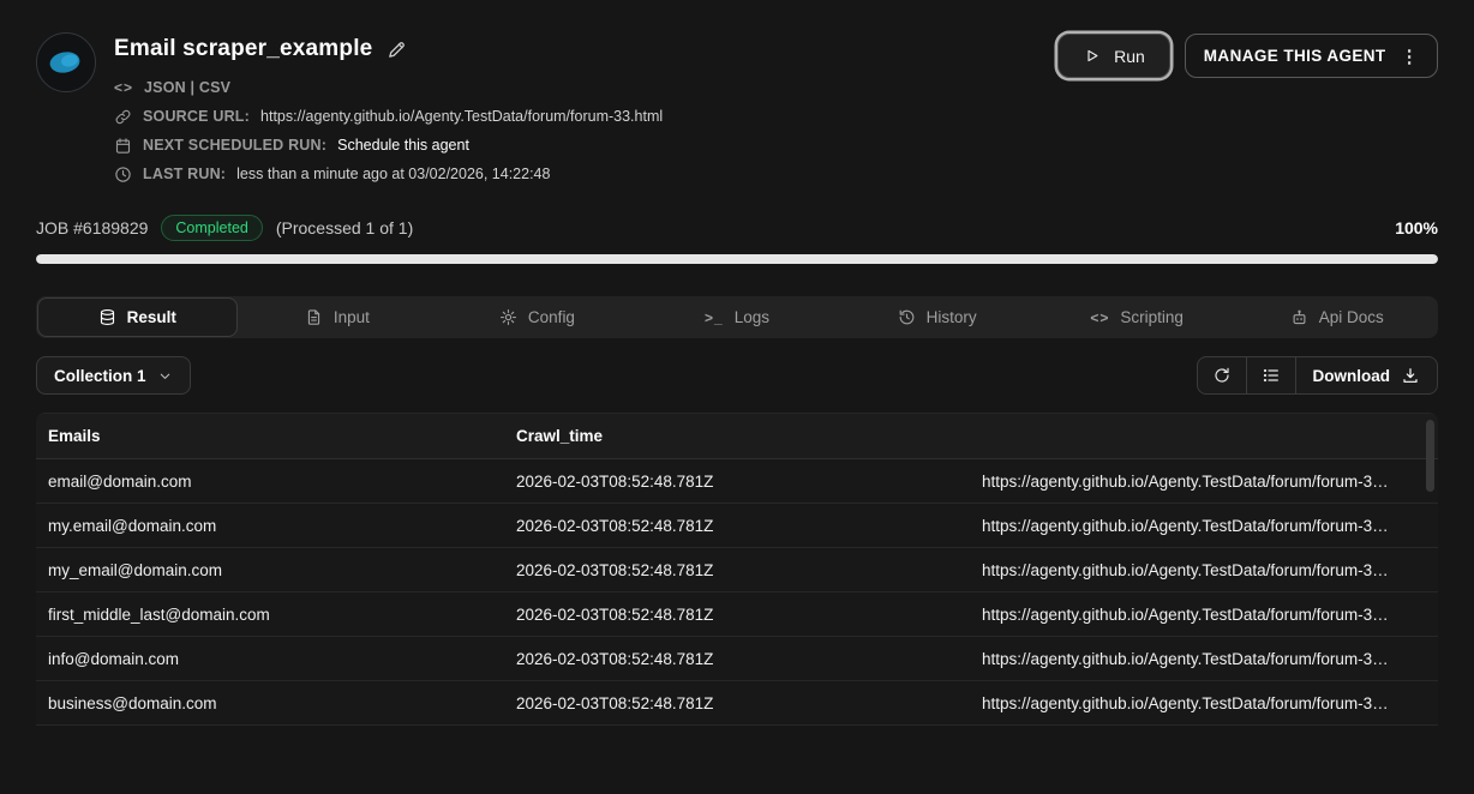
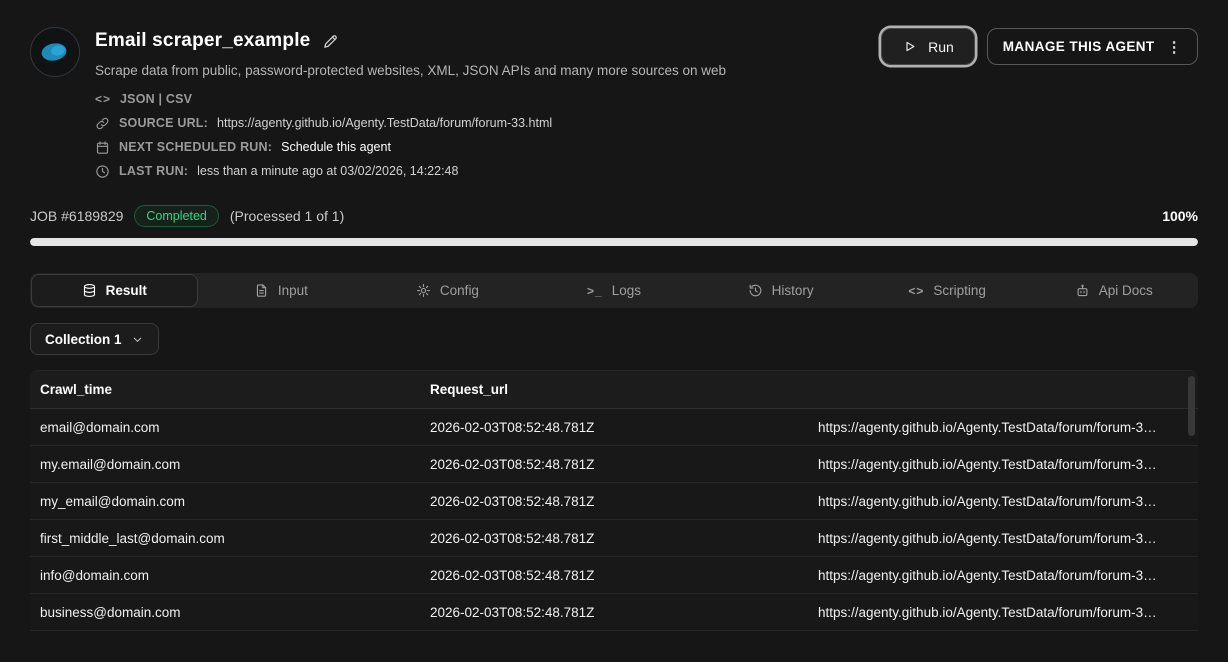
  Email scraper_example
+ Scrape data from public, password-protected websites, XML, JSON APIs and many more sources on web
  <>
  JSON | CSV
  SOURCE URL:
  https://agenty.github.io/Agenty.TestData/forum/forum-33.html
  NEXT SCHEDULED RUN:
  Schedule this agent
  LAST RUN:
  less than a minute ago at 03/02/2026, 14:22:48
  Run
  MANAGE THIS AGENT
  ⋮
  JOB #6189829
  Completed
  (Processed 1 of 1)
  100%
  Result
  Input
  Config
  >_
  Logs
  History
  <>
  Scripting
  Api Docs
  Collection 1
- Download
- Emails
  Crawl_time
+ Request_url
  email@domain.com
  2026-02-03T08:52:48.781Z
  https://agenty.github.io/Agenty.TestData/forum/forum-3…
  my.email@domain.com
  2026-02-03T08:52:48.781Z
  https://agenty.github.io/Agenty.TestData/forum/forum-3…
  my_email@domain.com
  2026-02-03T08:52:48.781Z
  https://agenty.github.io/Agenty.TestData/forum/forum-3…
  first_middle_last@domain.com
  2026-02-03T08:52:48.781Z
  https://agenty.github.io/Agenty.TestData/forum/forum-3…
  info@domain.com
  2026-02-03T08:52:48.781Z
  https://agenty.github.io/Agenty.TestData/forum/forum-3…
  business@domain.com
  2026-02-03T08:52:48.781Z
  https://agenty.github.io/Agenty.TestData/forum/forum-3…
